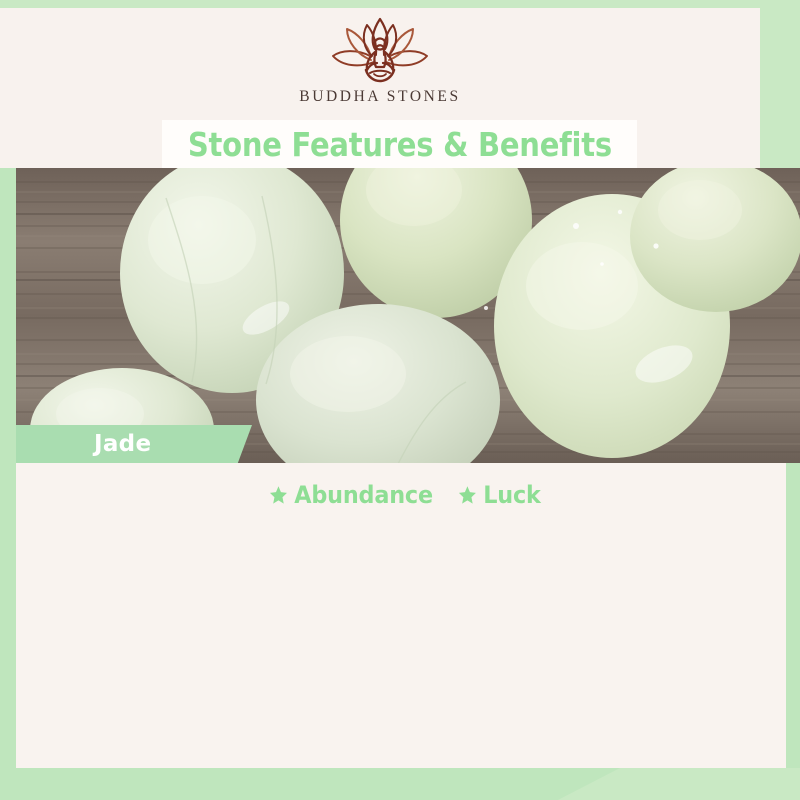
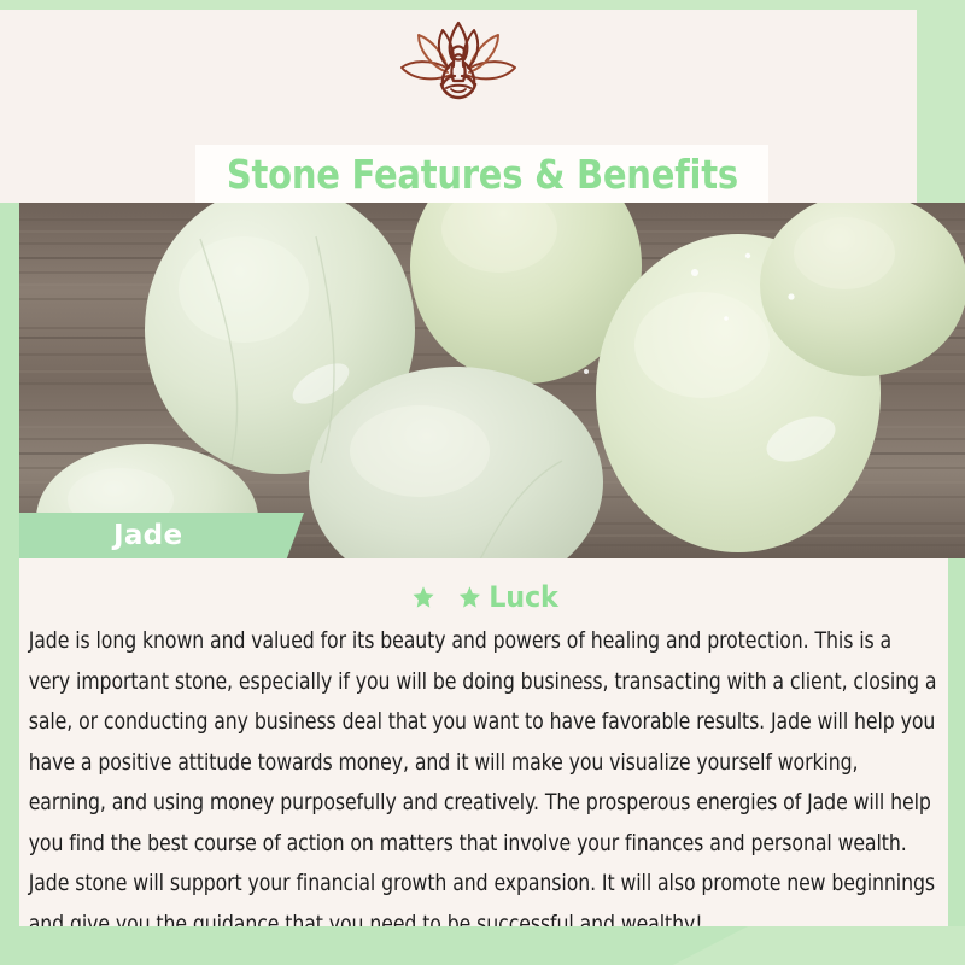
- BUDDHA STONES
  Stone Features & Benefits
  Jade
- Abundance
  Luck
+ Jade is long known and valued for its beauty and powers of healing and protection. This is a very important stone, especially if you will be doing business, transacting with a client, closing a sale, or conducting any business deal that you want to have favorable results. Jade will help you have a positive attitude towards money, and it will make you visualize yourself working, earning, and using money purposefully and creatively. The prosperous energies of Jade will help you find the best course of action on matters that involve your finances and personal wealth. Jade stone will support your financial growth and expansion. It will also promote new beginnings and give you the guidance that you need to be successful and wealthy!
